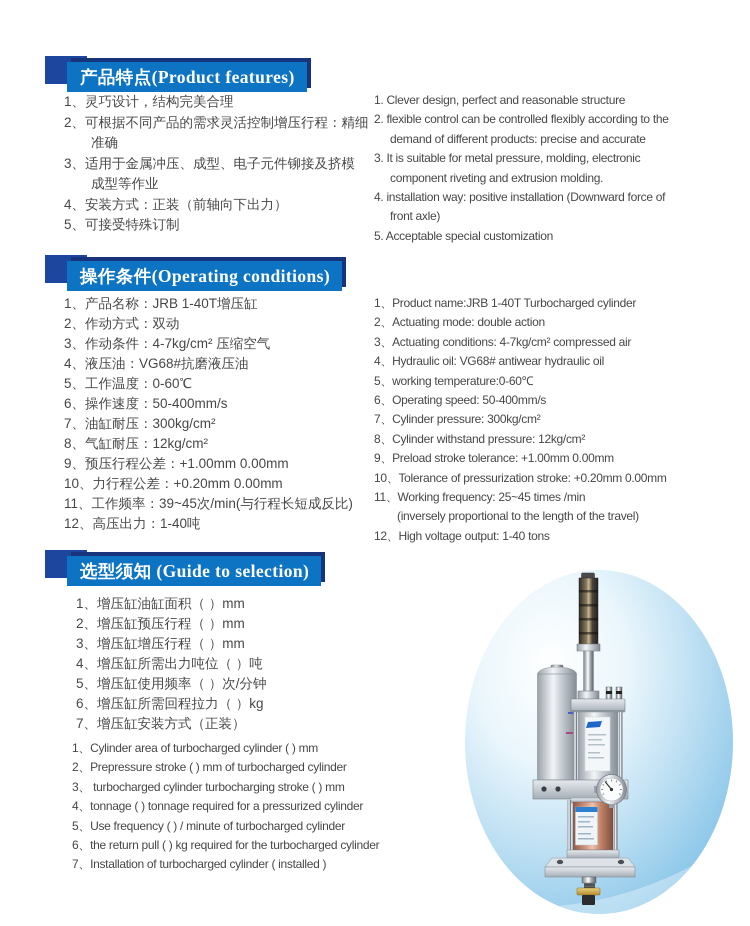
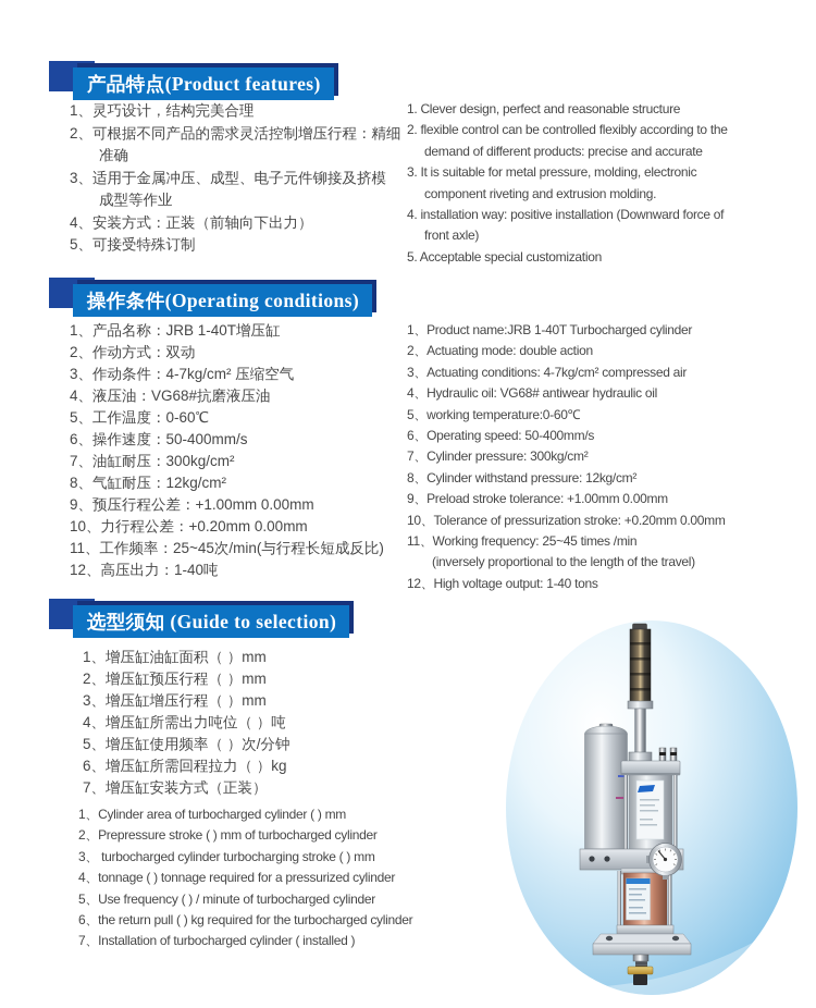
  产品特点(Product features)
  1、灵巧设计，结构完美合理
  2、可根据不同产品的需求灵活控制增压行程：精细
  准确
  3、适用于金属冲压、成型、电子元件铆接及挤模
  成型等作业
  4、安装方式：正装（前轴向下出力）
  5、可接受特殊订制
  1. Clever design, perfect and reasonable structure
  2. flexible control can be controlled flexibly according to the
  demand of different products: precise and accurate
  3. It is suitable for metal pressure, molding, electronic
  component riveting and extrusion molding.
  4. installation way: positive installation (Downward force of
  front axle)
  5. Acceptable special customization
  操作条件(Operating conditions)
  1、产品名称：JRB 1-40T增压缸
  2、作动方式：双动
  3、作动条件：4-7kg/cm² 压缩空气
  4、液压油：VG68#抗磨液压油
  5、工作温度：0-60℃
  6、操作速度：50-400mm/s
  7、油缸耐压：300kg/cm²
  8、气缸耐压：12kg/cm²
  9、预压行程公差：+1.00mm 0.00mm
  10、力行程公差：+0.20mm 0.00mm
- 11、工作频率：39~45次/min(与行程长短成反比)
+ 11、工作频率：25~45次/min(与行程长短成反比)
  12、高压出力：1-40吨
  1、Product name:JRB 1-40T Turbocharged cylinder
  2、Actuating mode: double action
  3、Actuating conditions: 4-7kg/cm² compressed air
  4、Hydraulic oil: VG68# antiwear hydraulic oil
  5、working temperature:0-60℃
  6、Operating speed: 50-400mm/s
  7、Cylinder pressure: 300kg/cm²
  8、Cylinder withstand pressure: 12kg/cm²
  9、Preload stroke tolerance: +1.00mm 0.00mm
  10、Tolerance of pressurization stroke: +0.20mm 0.00mm
  11、Working frequency: 25~45 times /min
  (inversely proportional to the length of the travel)
  12、High voltage output: 1-40 tons
  选型须知 (Guide to selection)
  1、增压缸油缸面积（ ）mm
  2、增压缸预压行程（ ）mm
  3、增压缸增压行程（ ）mm
  4、增压缸所需出力吨位（ ）吨
  5、增压缸使用频率（ ）次/分钟
  6、增压缸所需回程拉力（ ）kg
  7、增压缸安装方式（正装）
  1、Cylinder area of turbocharged cylinder ( ) mm
  2、Prepressure stroke ( ) mm of turbocharged cylinder
  3、 turbocharged cylinder turbocharging stroke ( ) mm
  4、tonnage ( ) tonnage required for a pressurized cylinder
  5、Use frequency ( ) / minute of turbocharged cylinder
  6、the return pull ( ) kg required for the turbocharged cylinder
  7、Installation of turbocharged cylinder ( installed )
